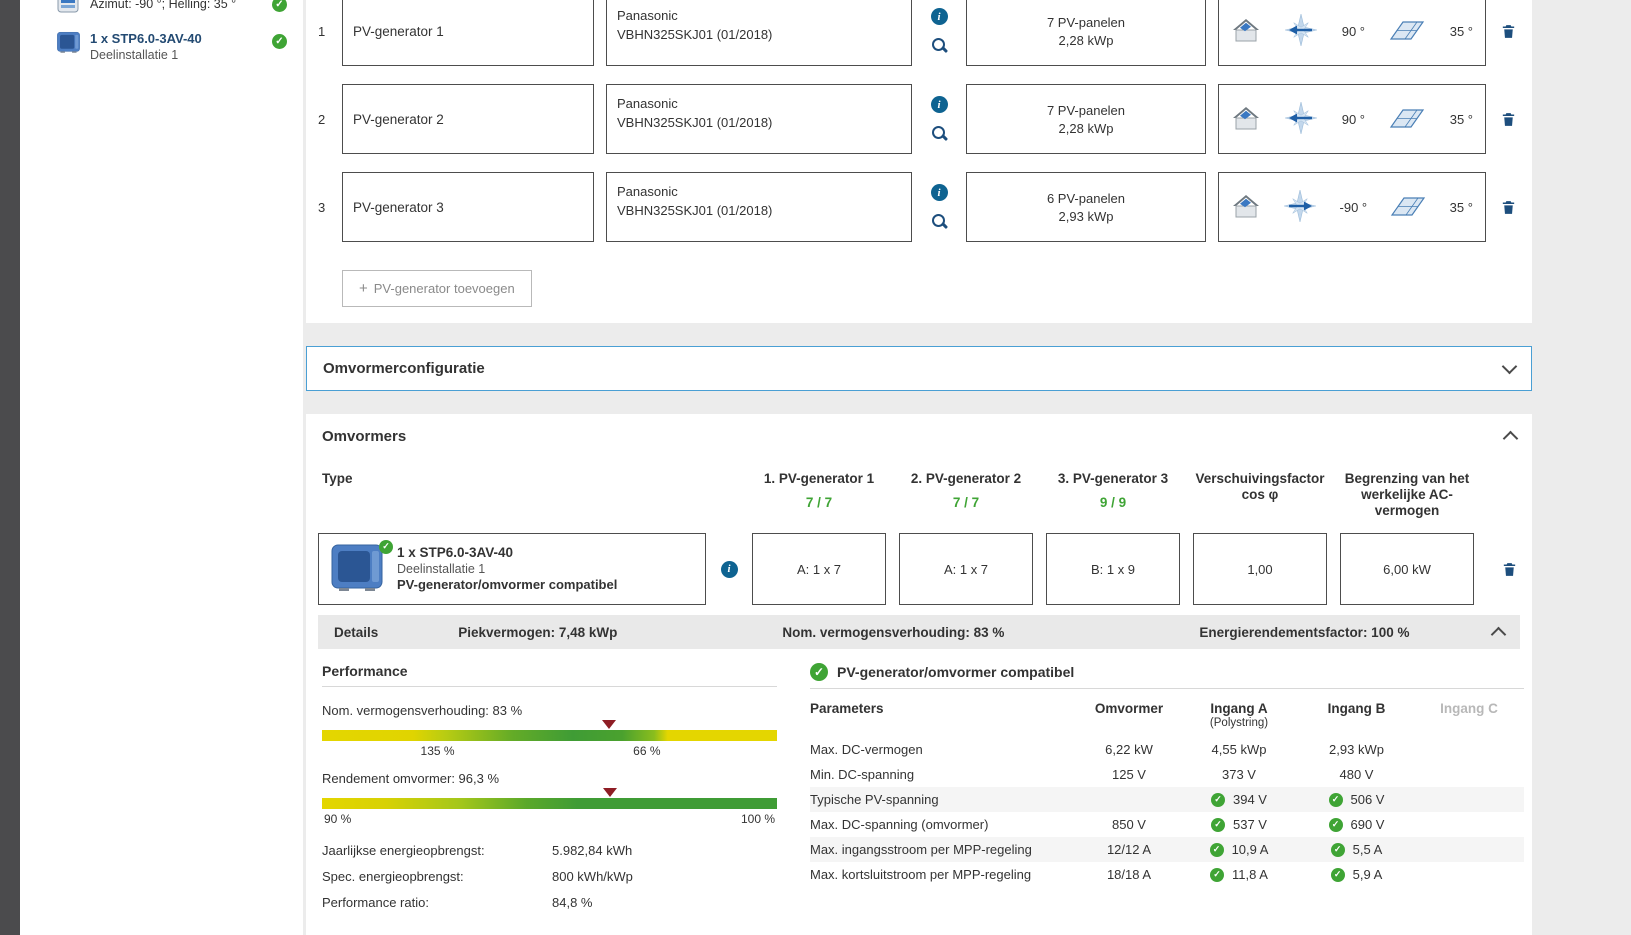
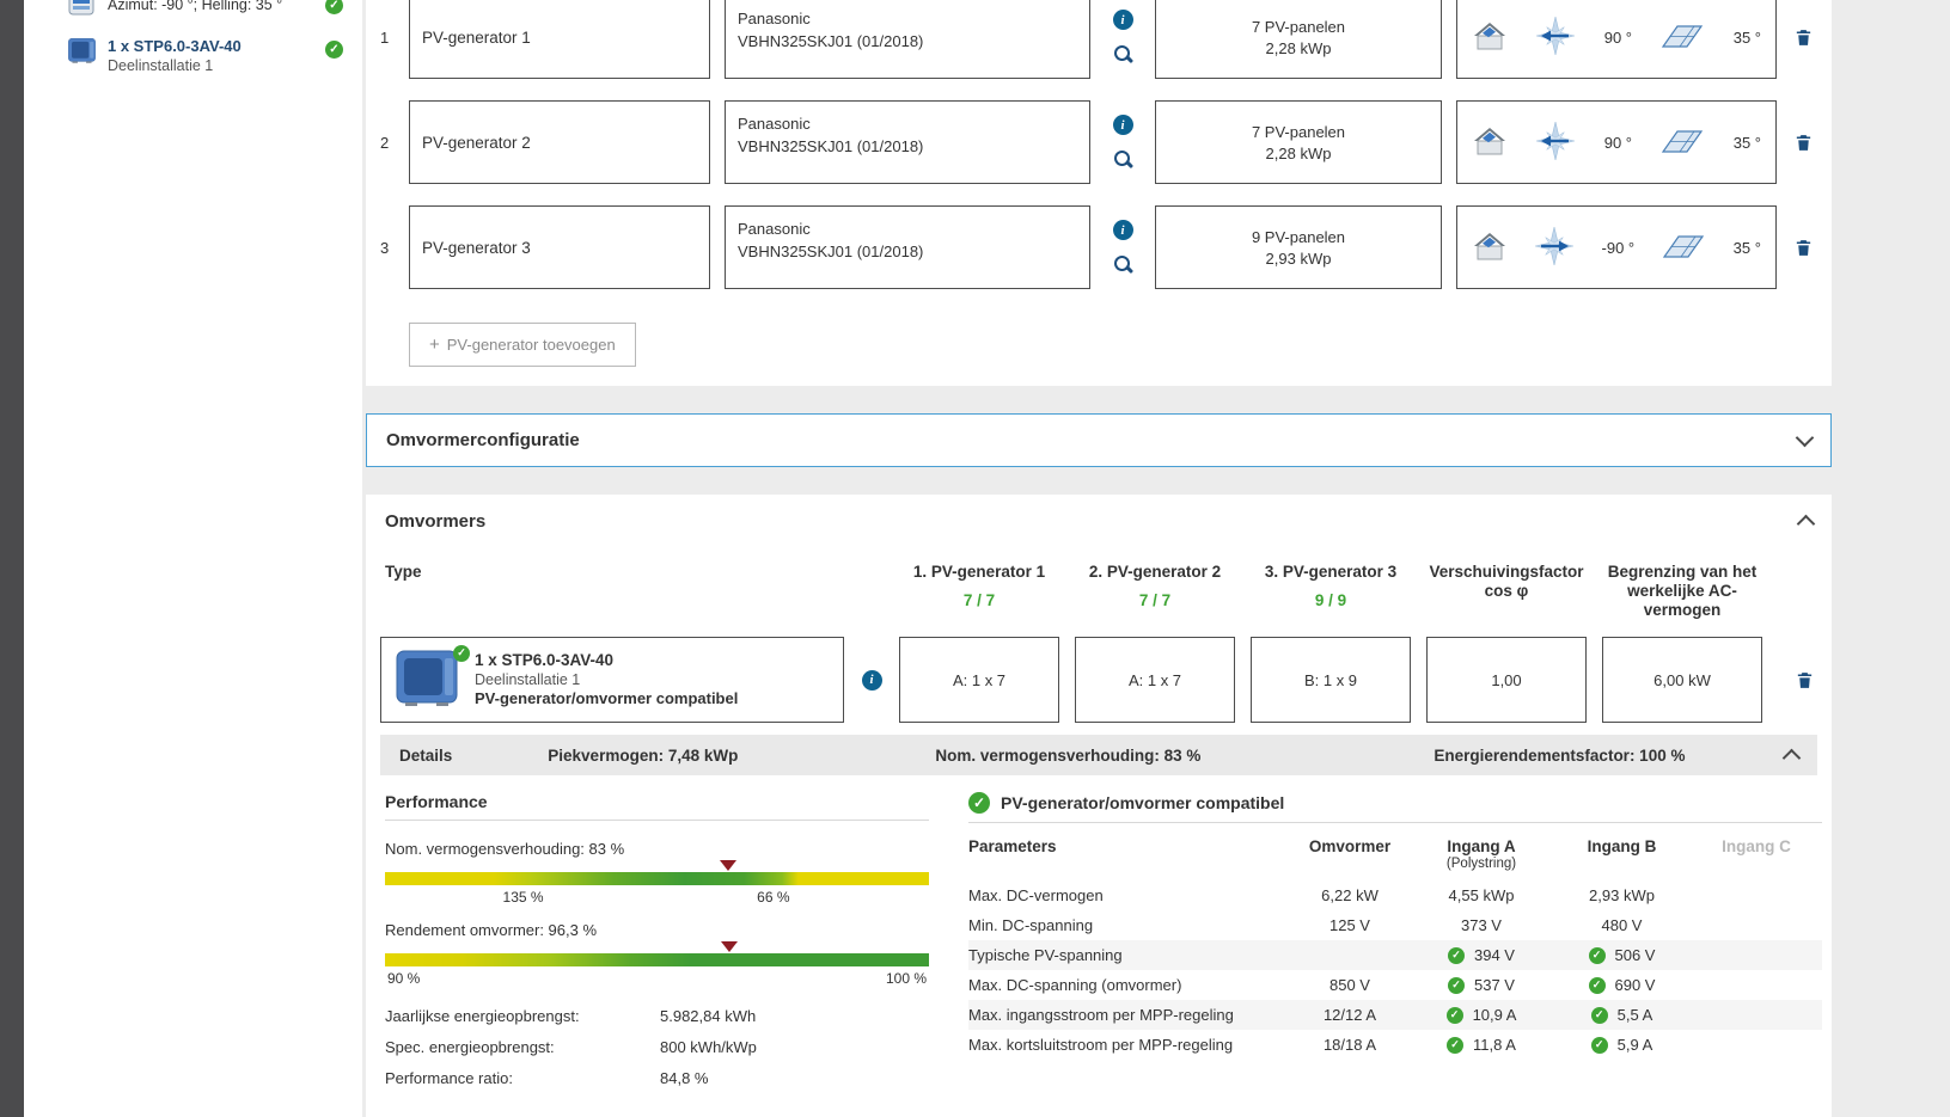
  Azimut: -90 °; Helling: 35 °
  1 x STP6.0-3AV-40
  Deelinstallatie 1
  1
  PV-generator 1
  Panasonic
  VBHN325SKJ01 (01/2018)
  7 PV-panelen
  2,28 kWp
  90 °
  35 °
  2
  PV-generator 2
  Panasonic
  VBHN325SKJ01 (01/2018)
  7 PV-panelen
  2,28 kWp
  90 °
  35 °
  3
  PV-generator 3
  Panasonic
  VBHN325SKJ01 (01/2018)
- 6 PV-panelen
+ 9 PV-panelen
  2,93 kWp
  -90 °
  35 °
  PV-generator toevoegen
  Omvormerconfiguratie
  Omvormers
  Type
  1. PV-generator 1
  7 / 7
  2. PV-generator 2
  7 / 7
  3. PV-generator 3
  9 / 9
  Verschuivingsfactor cos φ
  Begrenzing van het werkelijke AC-vermogen
  1 x STP6.0-3AV-40
  Deelinstallatie 1
  PV-generator/omvormer compatibel
  A: 1 x 7
  A: 1 x 7
  B: 1 x 9
  1,00
  6,00 kW
  Details
  Piekvermogen: 7,48 kWp
  Nom. vermogensverhouding: 83 %
  Energierendementsfactor: 100 %
  Performance
  Nom. vermogensverhouding: 83 %
  135 %
  66 %
  Rendement omvormer: 96,3 %
  90 %
  100 %
  Jaarlijkse energieopbrengst:
  5.982,84 kWh
  Spec. energieopbrengst:
  800 kWh/kWp
  Performance ratio:
  84,8 %
  PV-generator/omvormer compatibel
  Parameters
  Omvormer
  Ingang A
  (Polystring)
  Ingang B
  Ingang C
  Max. DC-vermogen
  6,22 kW
  4,55 kWp
  2,93 kWp
  Min. DC-spanning
  125 V
  373 V
  480 V
  Typische PV-spanning
  394 V
  506 V
  Max. DC-spanning (omvormer)
  850 V
  537 V
  690 V
  Max. ingangsstroom per MPP-regeling
  12/12 A
  10,9 A
  5,5 A
  Max. kortsluitstroom per MPP-regeling
  18/18 A
  11,8 A
  5,9 A
